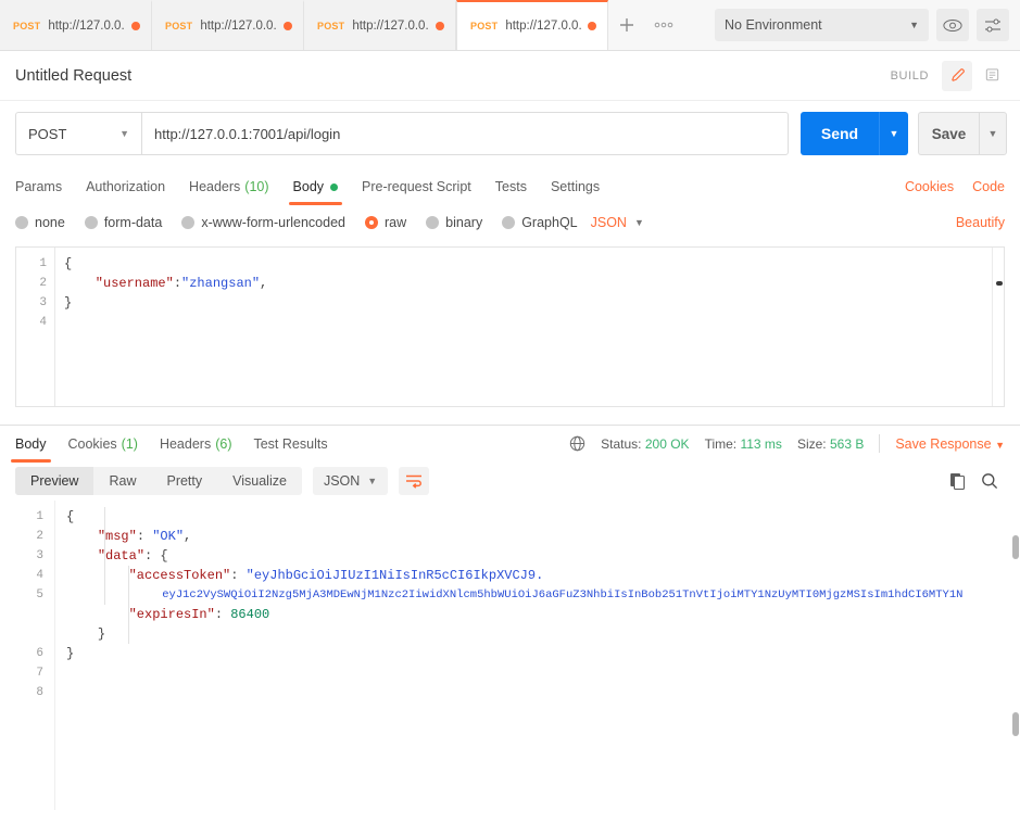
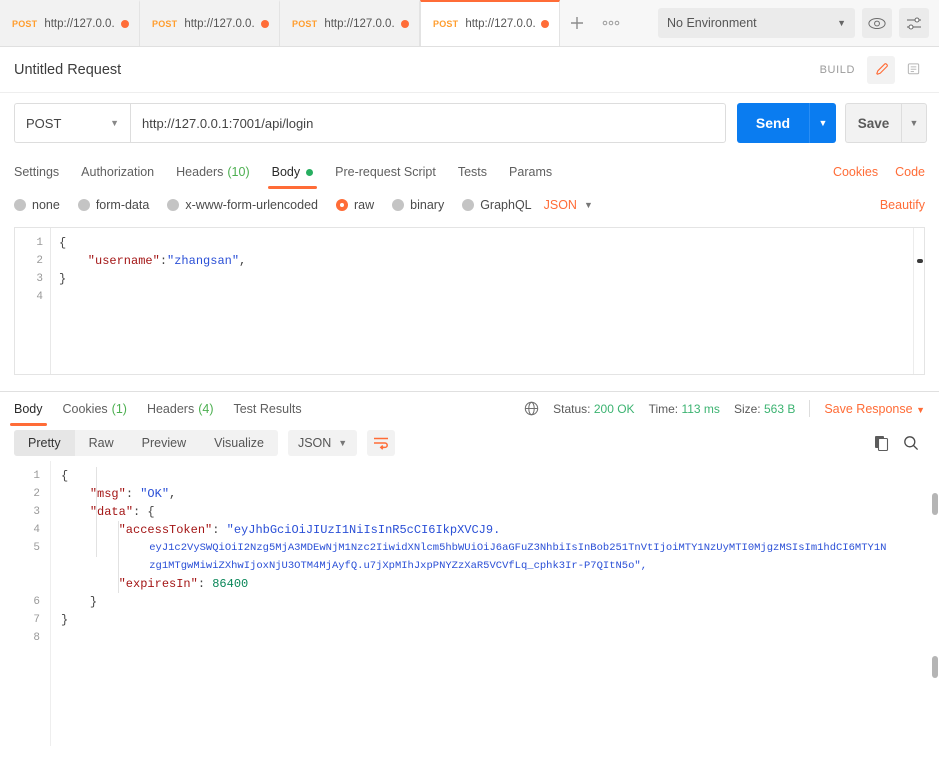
  POST
  http://127.0.0.
  POST
  http://127.0.0.
  POST
  http://127.0.0.
  POST
  http://127.0.0.
  No Environment
  ▼
  Untitled Request
  BUILD
  POST
  ▼
  http://127.0.0.1:7001/api/login
  Send
  ▼
  Save
  ▼
- Params
+ Settings
  Authorization
  Headers
  (10)
  Body
  Pre-request Script
  Tests
- Settings
+ Params
  Cookies
  Code
  none
  form-data
  x-www-form-urlencoded
  raw
  binary
  GraphQL
  JSON
  ▼
  Beautify
  1
  2
  3
  4
  {
  "username":"zhangsan",
  }
  Body
  Cookies
  (1)
  Headers
- (6)
+ (4)
  Test Results
  Status: 200 OK
  Time: 113 ms
  Size: 563 B
  Save Response ▼
- Preview
+ Pretty
  Raw
- Pretty
+ Preview
  Visualize
  JSON
  ▼
  1
  2
  3
  4
  5
  6
  7
  8
  {
  "msg": "OK",
  "data": {
  "accessToken": "eyJhbGciOiJIUzI1NiIsInR5cCI6IkpXVCJ9.
  eyJ1c2VySWQiOiI2Nzg5MjA3MDEwNjM1Nzc2IiwidXNlcm5hbWUiOiJ6aGFuZ3NhbiIsInBob251TnVtIjoiMTY1NzUyMTI0MjgzMSIsIm1hdCI6MTY1N
+ zg1MTgwMiwiZXhwIjoxNjU3OTM4MjAyfQ.u7jXpMIhJxpPNYZzXaR5VCVfLq_cphk3Ir-P7QItN5o",
  "expiresIn": 86400
  }
  }
